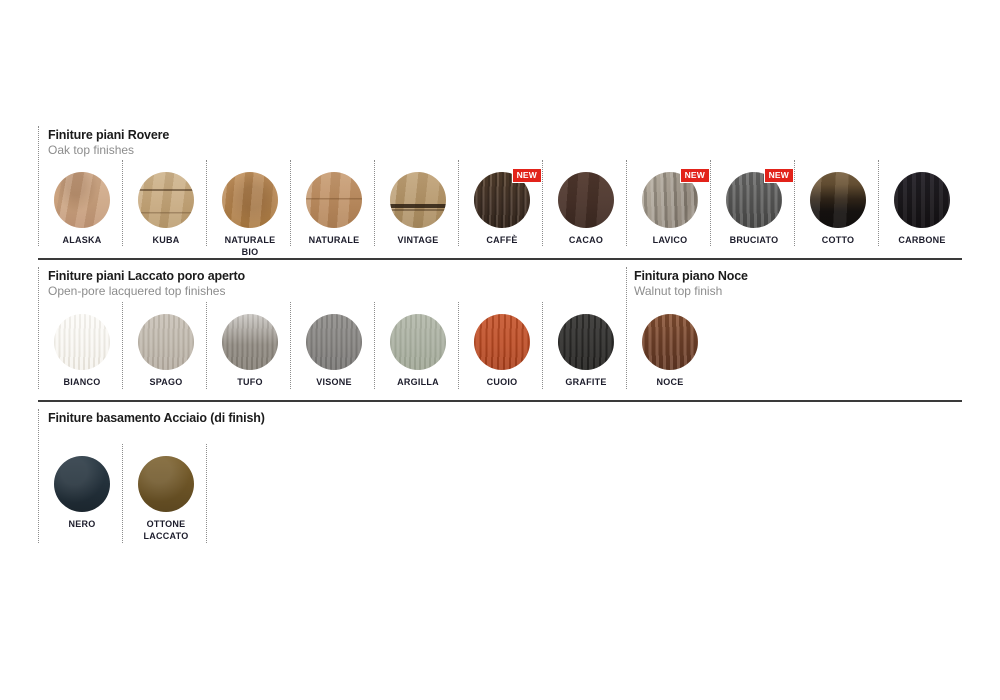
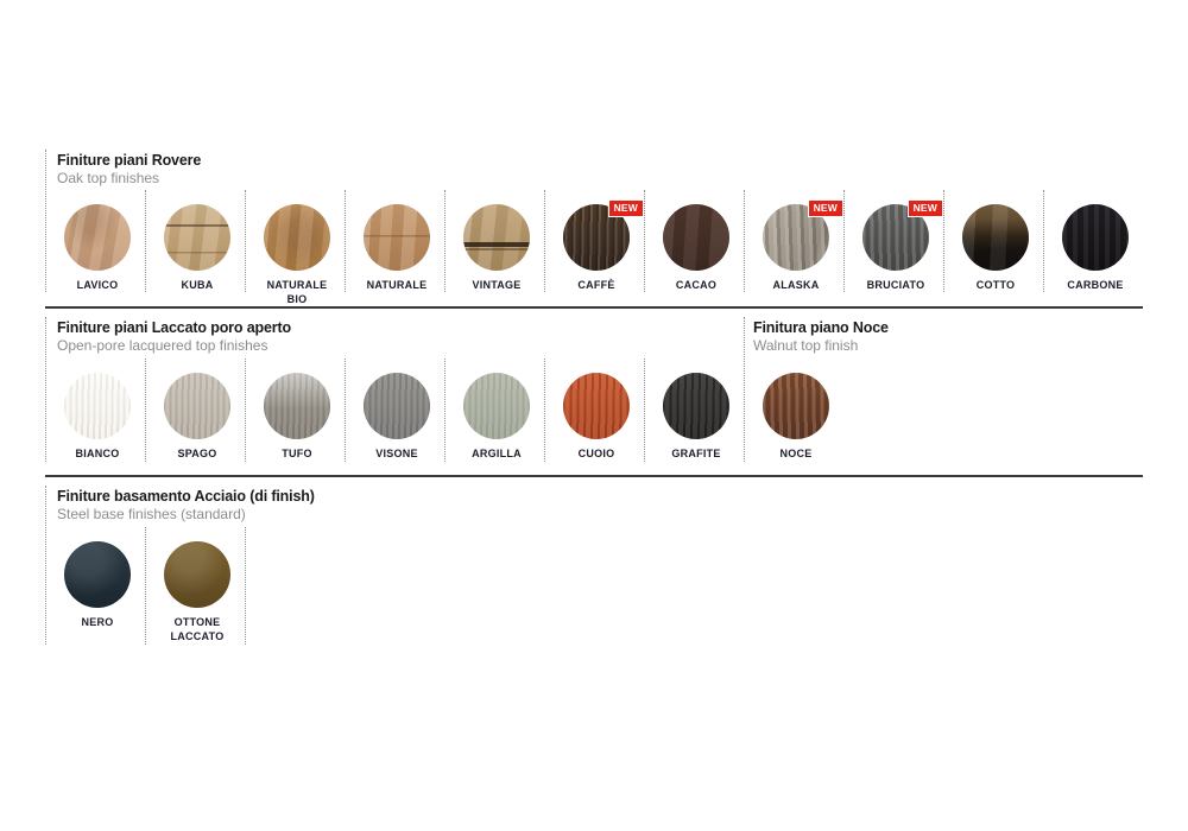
  Finiture piani Rovere
  Oak top finishes
- ALASKA
+ LAVICO
  KUBA
  NATURALE
  BIO
  NATURALE
  VINTAGE
  NEW
  CAFFÈ
  CACAO
  NEW
- LAVICO
+ ALASKA
  NEW
  BRUCIATO
  COTTO
  CARBONE
  Finiture piani Laccato poro aperto
  Open-pore lacquered top finishes
  Finitura piano Noce
  Walnut top finish
  BIANCO
  SPAGO
  TUFO
  VISONE
  ARGILLA
  CUOIO
  GRAFITE
  NOCE
  Finiture basamento Acciaio (di finish)
+ Steel base finishes (standard)
  NERO
  OTTONE
  LACCATO
